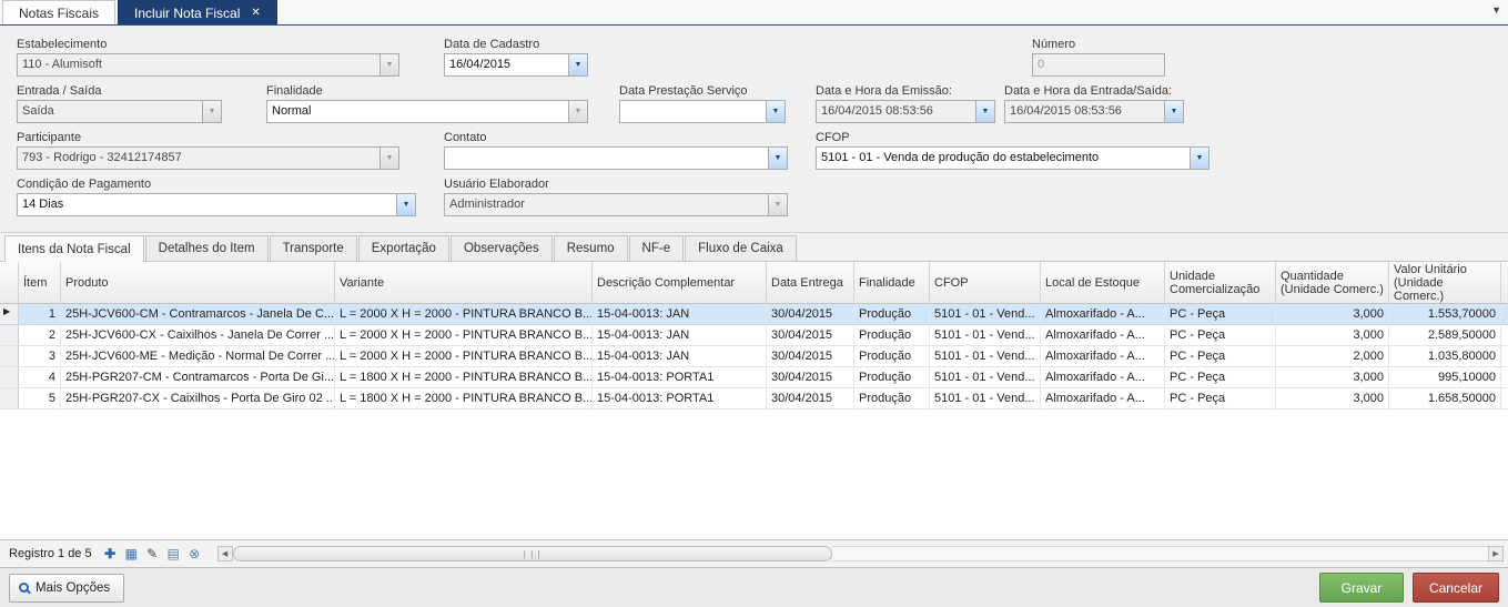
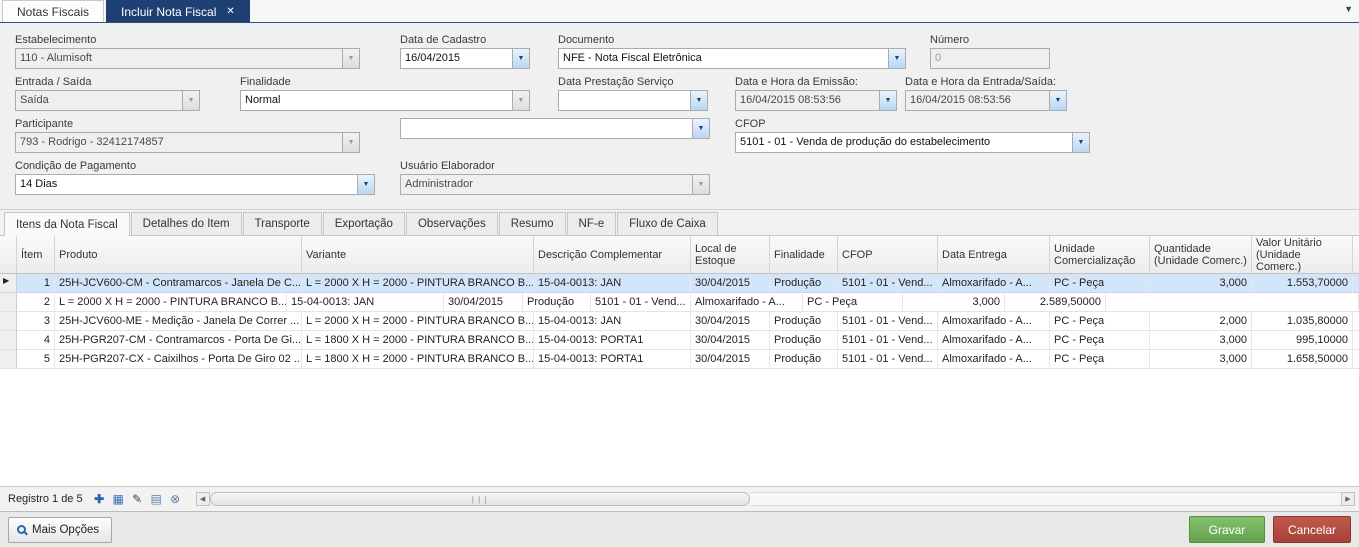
  Notas Fiscais
  Incluir Nota Fiscal
  ✕
  ▼
  Estabelecimento
  110 - Alumisoft
  Data de Cadastro
  16/04/2015
+ Documento
+ NFE - Nota Fiscal Eletrônica
  Número
  0
  Entrada / Saída
  Saída
  Finalidade
  Normal
  Data Prestação Serviço
  Data e Hora da Emissão:
  16/04/2015 08:53:56
  Data e Hora da Entrada/Saída:
  16/04/2015 08:53:56
  Participante
  793 - Rodrigo - 32412174857
- Contato
  CFOP
  5101 - 01 - Venda de produção do estabelecimento
  Condição de Pagamento
  14 Dias
  Usuário Elaborador
  Administrador
  Itens da Nota Fiscal
  Detalhes do Item
  Transporte
  Exportação
  Observações
  Resumo
  NF-e
  Fluxo de Caixa
  Ítem
  Produto
  Variante
  Descrição Complementar
- Data Entrega
+ Local de Estoque
  Finalidade
  CFOP
- Local de Estoque
+ Data Entrega
  Unidade Comercialização
  Quantidade (Unidade Comerc.)
  Valor Unitário (Unidade Comerc.)
  ▶
  1
  25H-JCV600-CM - Contramarcos - Janela De C...
  L = 2000 X H = 2000 - PINTURA BRANCO B...
  15-04-0013: JAN
  30/04/2015
  Produção
  5101 - 01 - Vend...
  Almoxarifado - A...
  PC - Peça
  3,000
  1.553,70000
  2
- 25H-JCV600-CX - Caixilhos - Janela De Correr ...
  L = 2000 X H = 2000 - PINTURA BRANCO B...
  15-04-0013: JAN
  30/04/2015
  Produção
  5101 - 01 - Vend...
  Almoxarifado - A...
  PC - Peça
  3,000
  2.589,50000
  3
- 25H-JCV600-ME - Medição - Normal De Correr ...
+ 25H-JCV600-ME - Medição - Janela De Correr ...
  L = 2000 X H = 2000 - PINTURA BRANCO B...
  15-04-0013: JAN
  30/04/2015
  Produção
  5101 - 01 - Vend...
  Almoxarifado - A...
  PC - Peça
  2,000
  1.035,80000
  4
  25H-PGR207-CM - Contramarcos - Porta De Gi...
  L = 1800 X H = 2000 - PINTURA BRANCO B...
  15-04-0013: PORTA1
  30/04/2015
  Produção
  5101 - 01 - Vend...
  Almoxarifado - A...
  PC - Peça
  3,000
  995,10000
  5
  25H-PGR207-CX - Caixilhos - Porta De Giro 02 ...
  L = 1800 X H = 2000 - PINTURA BRANCO B...
  15-04-0013: PORTA1
  30/04/2015
  Produção
  5101 - 01 - Vend...
  Almoxarifado - A...
  PC - Peça
  3,000
  1.658,50000
  Registro 1 de 5
  ✚
  ▦
  ✎
  ▤
  ⊗
  | | |
  Mais Opções
  Gravar
  Cancelar
